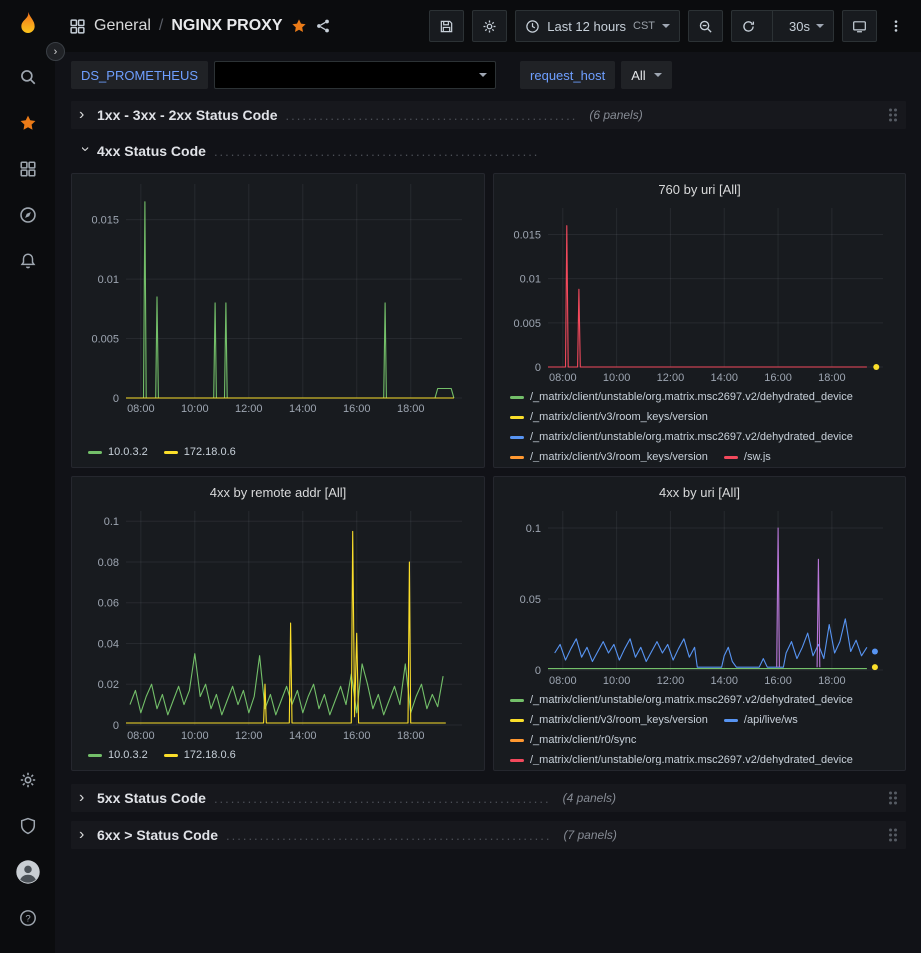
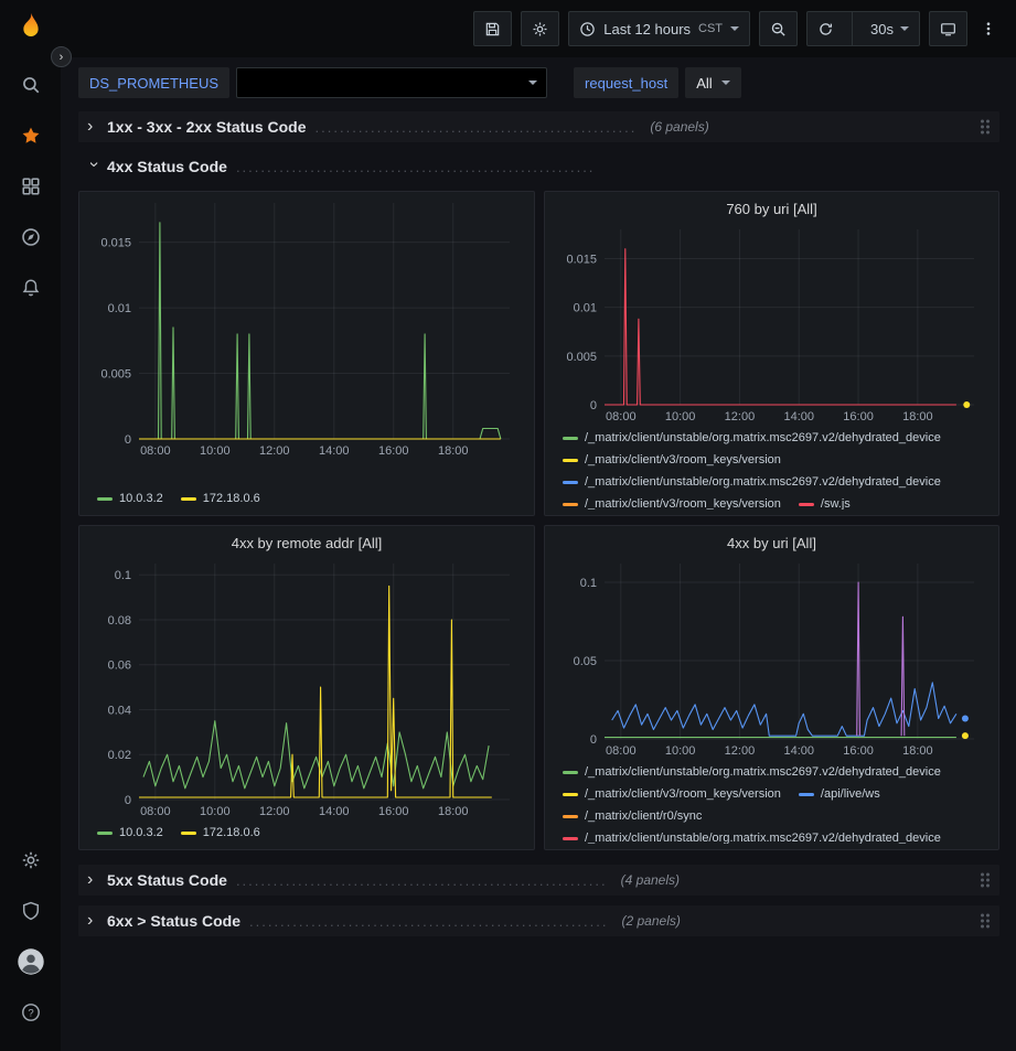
  ?
  ›
- General
- /
- NGINX PROXY
  Last 12 hours
  CST
  30s
  DS_PROMETHEUS
  request_host
  All
  ›
  1xx - 3xx - 2xx Status Code
  ....................................................
  (6 panels)
  4xx Status Code
  ..........................................................
  08:00
  10:00
  12:00
  14:00
  16:00
  18:00
  0
  0.005
  0.01
  0.015
  10.0.3.2
  172.18.0.6
  760 by uri [All]
  08:00
  10:00
  12:00
  14:00
  16:00
  18:00
  0
  0.005
  0.01
  0.015
  /_matrix/client/unstable/org.matrix.msc2697.v2/dehydrated_device
  /_matrix/client/v3/room_keys/version
  /_matrix/client/unstable/org.matrix.msc2697.v2/dehydrated_device
  /_matrix/client/v3/room_keys/version
  /sw.js
  4xx by remote addr [All]
  08:00
  10:00
  12:00
  14:00
  16:00
  18:00
  0
  0.02
  0.04
  0.06
  0.08
  0.1
  10.0.3.2
  172.18.0.6
  4xx by uri [All]
  08:00
  10:00
  12:00
  14:00
  16:00
  18:00
  0
  0.05
  0.1
  /_matrix/client/unstable/org.matrix.msc2697.v2/dehydrated_device
  /_matrix/client/v3/room_keys/version
  /api/live/ws
  /_matrix/client/r0/sync
  /_matrix/client/unstable/org.matrix.msc2697.v2/dehydrated_device
  ›
  5xx Status Code
  ............................................................
  (4 panels)
  ›
  6xx > Status Code
  ..........................................................
- (7 panels)
+ (2 panels)
